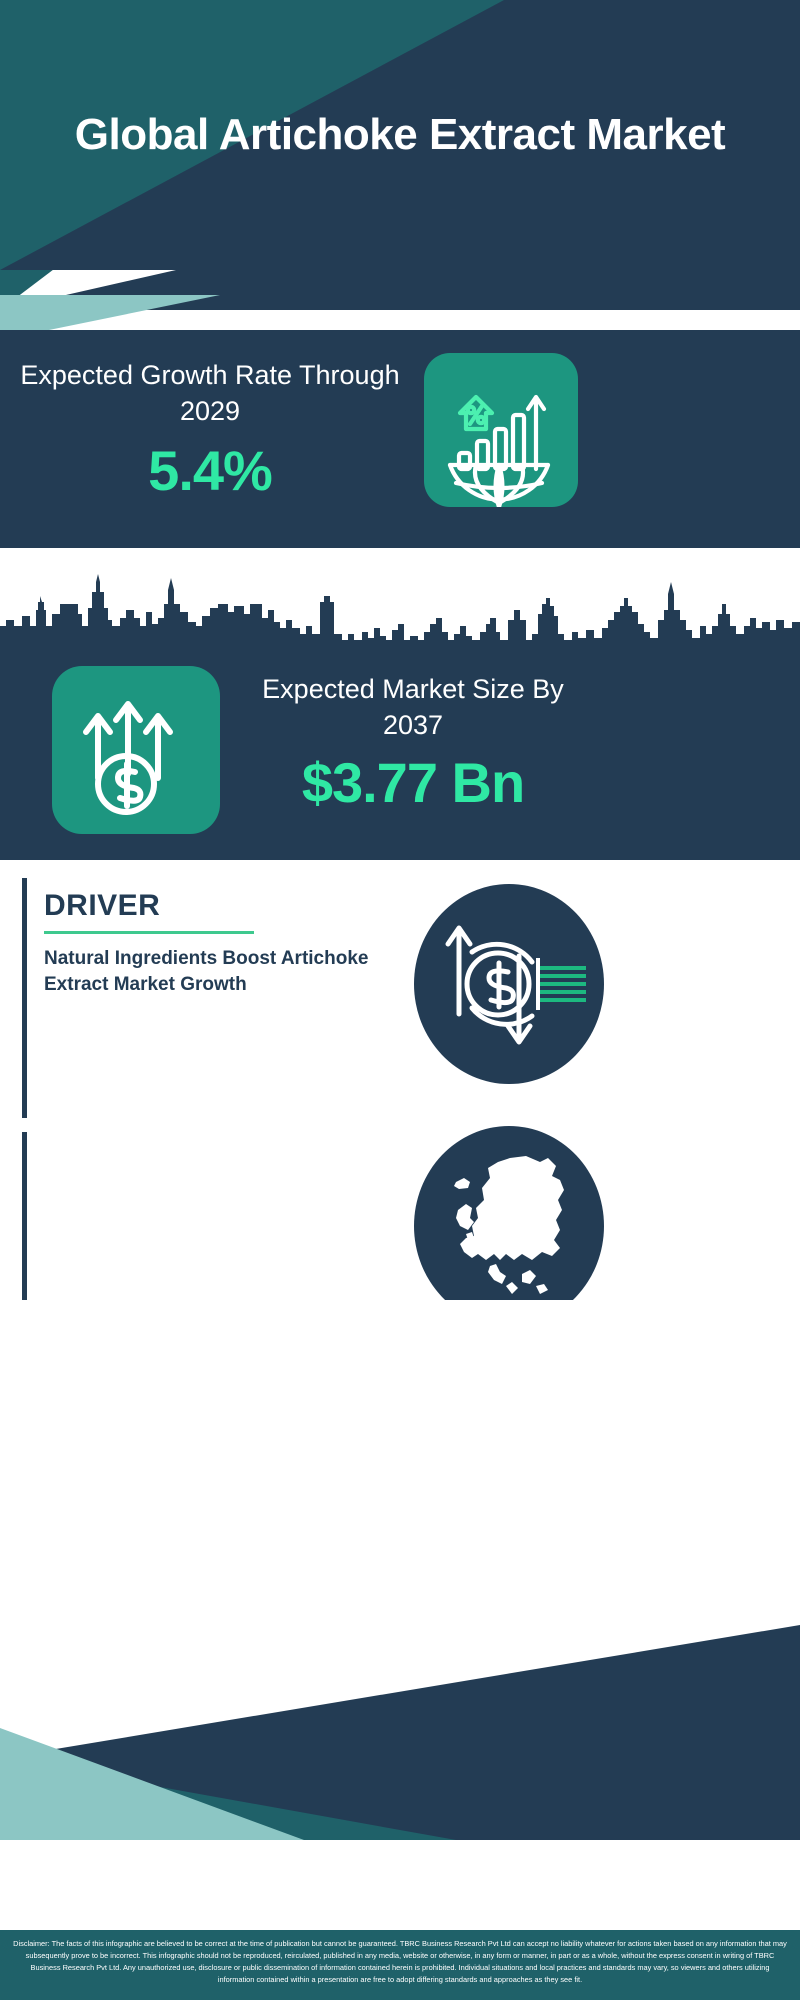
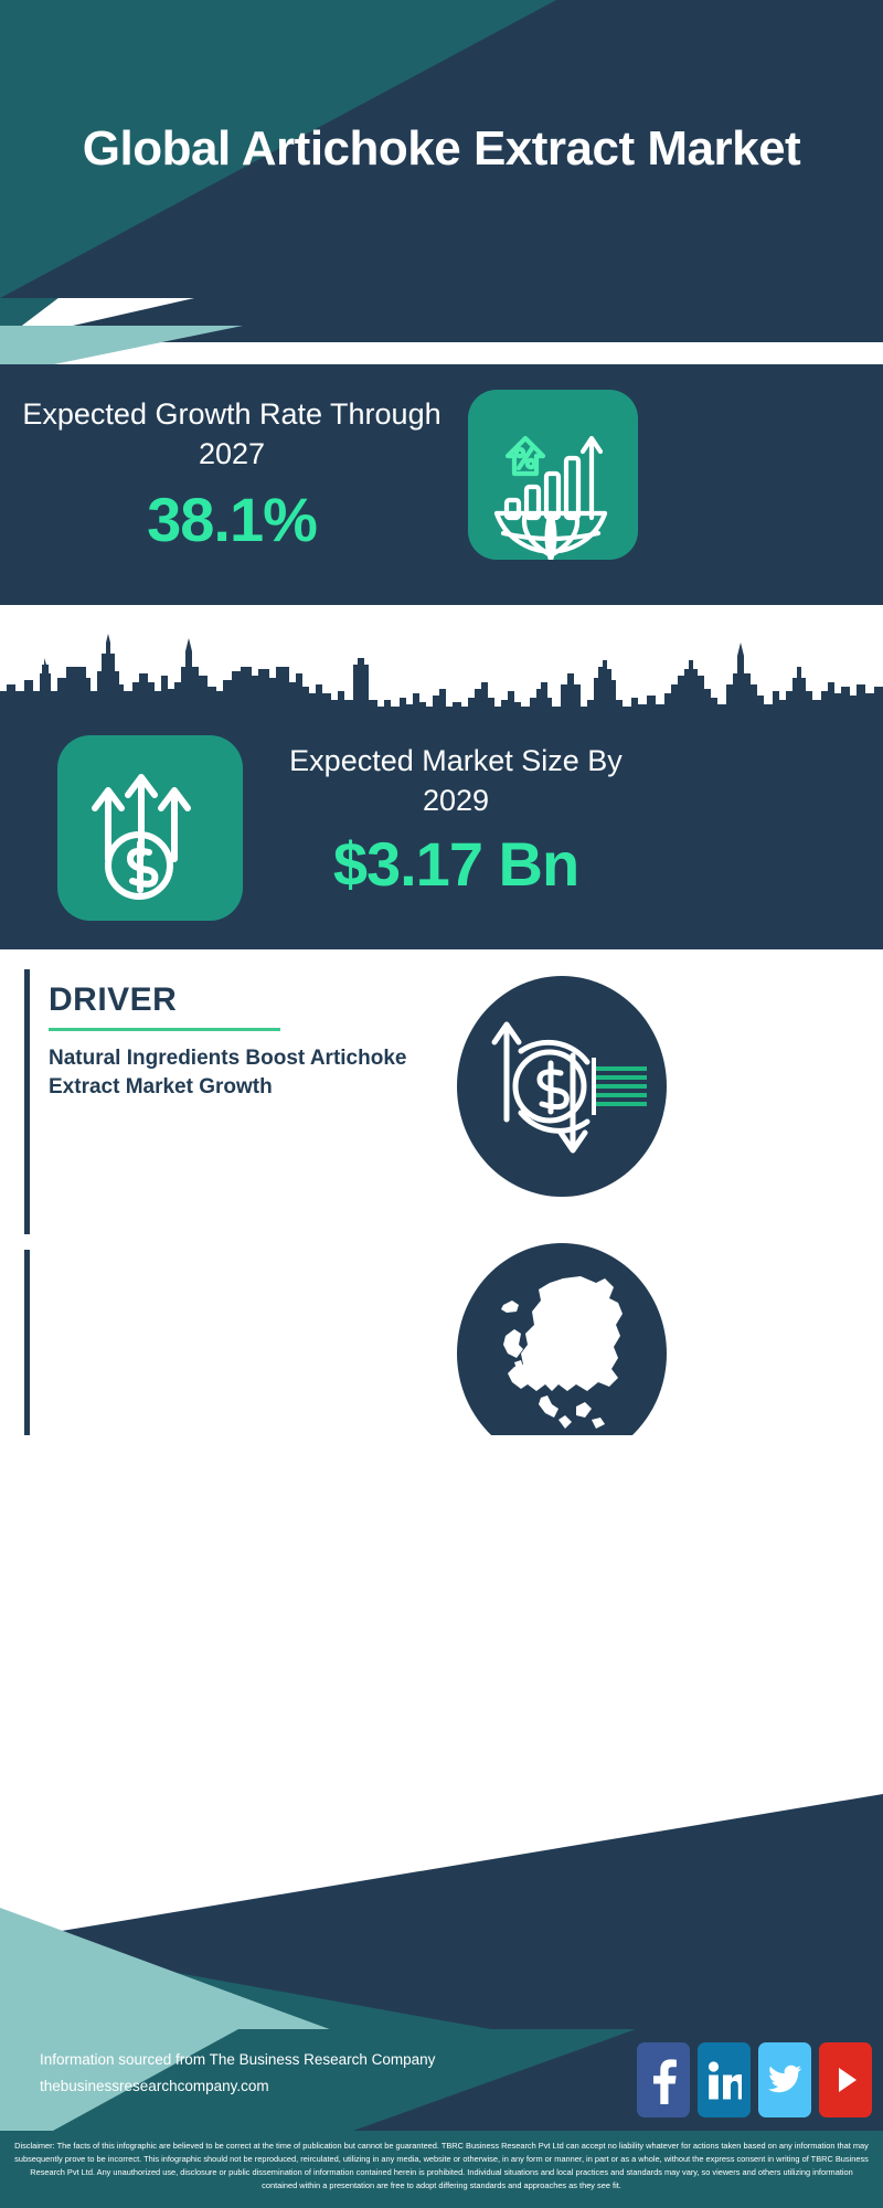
  Global Artichoke Extract Market
- Expected Growth Rate Through 2029
+ Expected Growth Rate Through 2027
- 5.4%
+ 38.1%
- Expected Market Size By 2037
+ Expected Market Size By 2029
- $3.77 Bn
+ $3.17 Bn
  DRIVER
  Natural Ingredients Boost Artichoke Extract Market Growth
+ Information sourced from The Business Research Company
+ thebusinessresearchcompany.com
- Disclaimer: The facts of this infographic are believed to be correct at the time of publication but cannot be guaranteed. TBRC Business Research Pvt Ltd can accept no liability whatever for actions taken based on any information that may subsequently prove to be incorrect. This infographic should not be reproduced, reirculated, published in any media, website or otherwise, in any form or manner, in part or as a whole, without the express consent in writing of TBRC Business Research Pvt Ltd. Any unauthorized use, disclosure or public dissemination of information contained herein is prohibited. Individual situations and local practices and standards may vary, so viewers and others utilizing information contained within a presentation are free to adopt differing standards and approaches as they see fit.
+ Disclaimer: The facts of this infographic are believed to be correct at the time of publication but cannot be guaranteed. TBRC Business Research Pvt Ltd can accept no liability whatever for actions taken based on any information that may subsequently prove to be incorrect. This infographic should not be reproduced, reirculated, utilizing in any media, website or otherwise, in any form or manner, in part or as a whole, without the express consent in writing of TBRC Business Research Pvt Ltd. Any unauthorized use, disclosure or public dissemination of information contained herein is prohibited. Individual situations and local practices and standards may vary, so viewers and others utilizing information contained within a presentation are free to adopt differing standards and approaches as they see fit.
